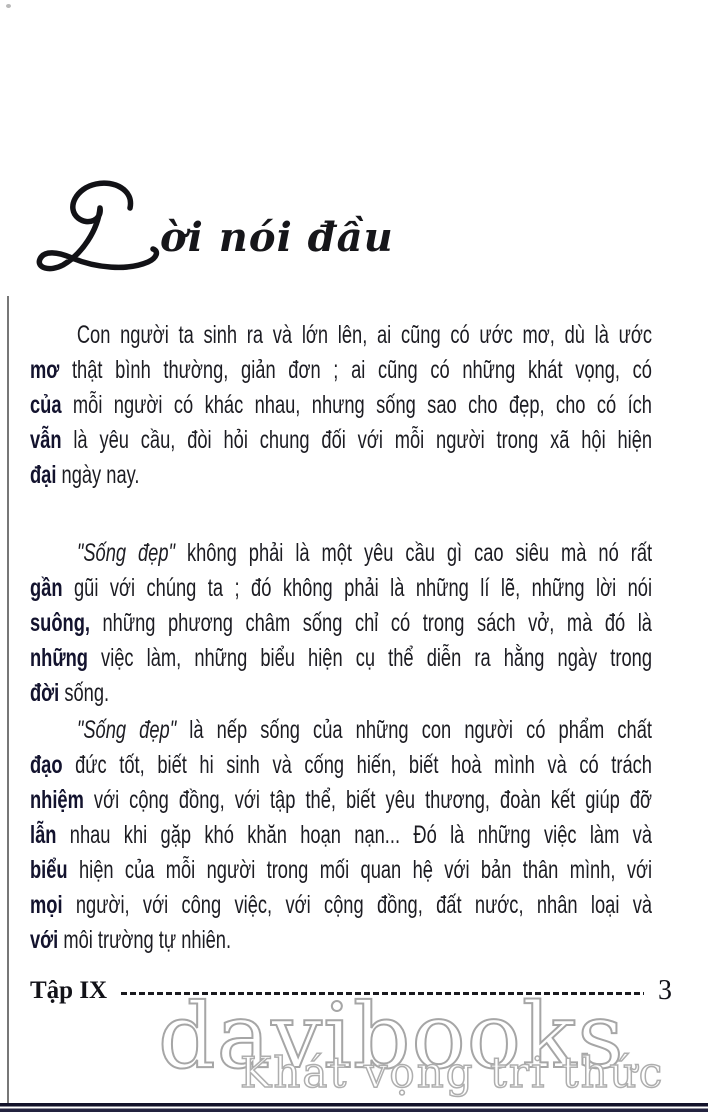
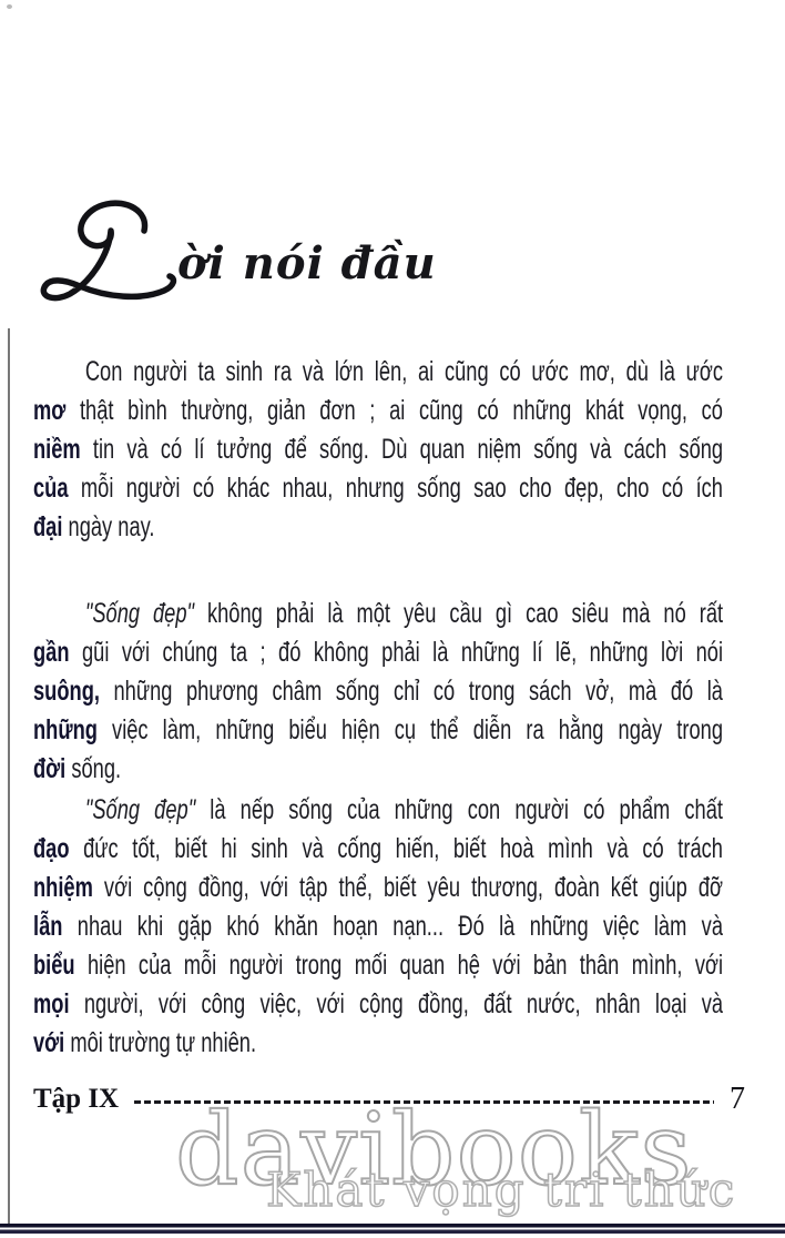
  ời nói đầu
  Con người ta sinh ra và lớn lên, ai cũng có ước mơ, dù là ước
  mơ thật bình thường, giản đơn ; ai cũng có những khát vọng, có
+ niềm tin và có lí tưởng để sống. Dù quan niệm sống và cách sống
  của mỗi người có khác nhau, nhưng sống sao cho đẹp, cho có ích
- vẫn là yêu cầu, đòi hỏi chung đối với mỗi người trong xã hội hiện
  đại ngày nay.
  "Sống đẹp" không phải là một yêu cầu gì cao siêu mà nó rất
  gần gũi với chúng ta ; đó không phải là những lí lẽ, những lời nói
  suông, những phương châm sống chỉ có trong sách vở, mà đó là
  những việc làm, những biểu hiện cụ thể diễn ra hằng ngày trong
  đời sống.
  "Sống đẹp" là nếp sống của những con người có phẩm chất
  đạo đức tốt, biết hi sinh và cống hiến, biết hoà mình và có trách
  nhiệm với cộng đồng, với tập thể, biết yêu thương, đoàn kết giúp đỡ
  lẫn nhau khi gặp khó khăn hoạn nạn... Đó là những việc làm và
  biểu hiện của mỗi người trong mối quan hệ với bản thân mình, với
  mọi người, với công việc, với cộng đồng, đất nước, nhân loại và
  với môi trường tự nhiên.
  Tập IX
- 3
+ 7
  davibooks
  Khát vọng tri thức
